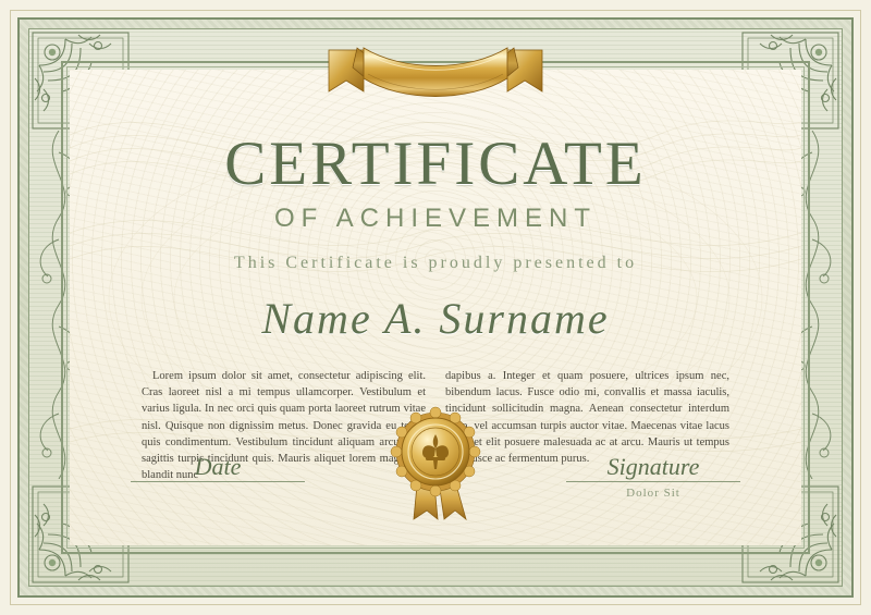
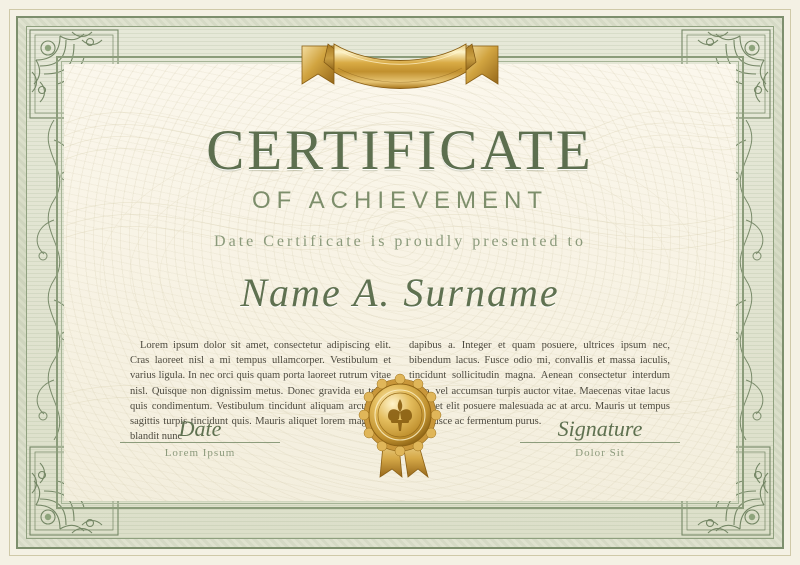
  CERTIFICATE
  OF ACHIEVEMENT
- This Certificate is proudly presented to
+ Date Certificate is proudly presented to
  Name A. Surname
  Lorem ipsum dolor sit amet, consectetur adipiscing elit. Cras laoreet nisl a mi tempus ullamcorper. Vestibulum et varius ligula. In nec orci quis quam porta laoreet rutrum vitae nisl. Quisque non dignissim metus. Donec gravida eu t quis condimentum. Vestibulum tincidunt aliquam arcu sagittis turpis tincidunt quis. Mauris aliquet lorem mag blandit nunc
  dapibus a. Integer et quam posuere, ultrices ipsum nec, bibendum lacus. Fusce odio mi, convallis et massa iaculis, tincidunt sollicitudin magna. Aenean consectetur interdum , vel accumsan turpis auctor vitae. Maecenas vitae lacus et elit posuere malesuada ac at arcu. Mauris ut tempus usce ac fermentum purus.
  Date
+ Lorem Ipsum
  Signature
  Dolor Sit
